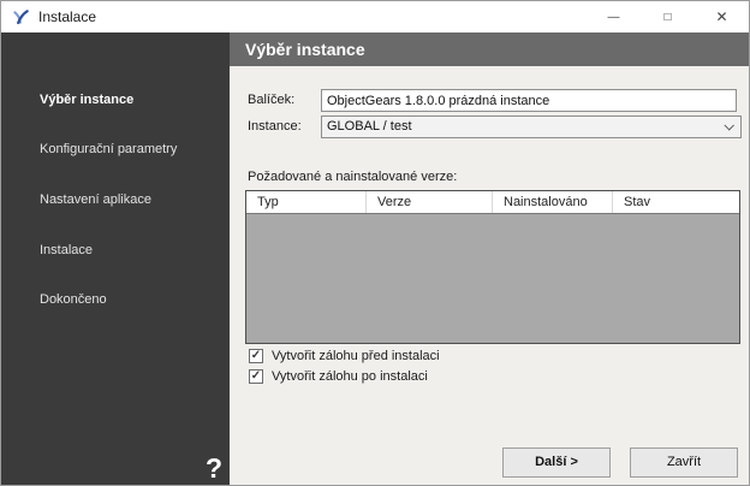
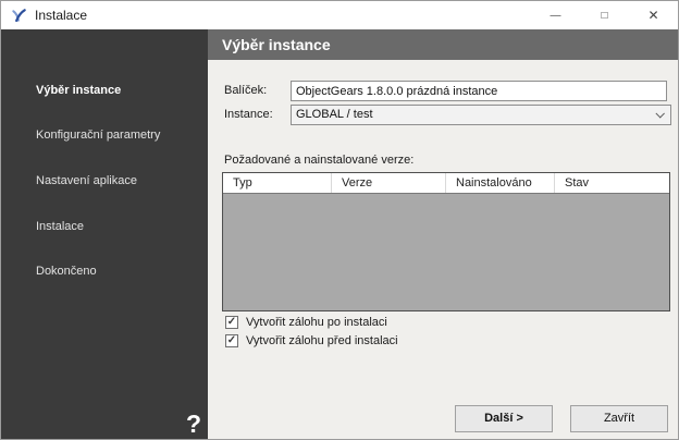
  Instalace
  —
  □
  ✕
  Výběr instance
  Konfigurační parametry
  Nastavení aplikace
  Instalace
  Dokončeno
  ?
  Výběr instance
  Balíček:
  ObjectGears 1.8.0.0 prázdná instance
  Instance:
  GLOBAL / test
  Požadované a nainstalované verze:
  Typ
  Verze
  Nainstalováno
  Stav
  ✓
- Vytvořit zálohu před instalaci
+ Vytvořit zálohu po instalaci
  ✓
- Vytvořit zálohu po instalaci
+ Vytvořit zálohu před instalaci
  Další >
  Zavřít
